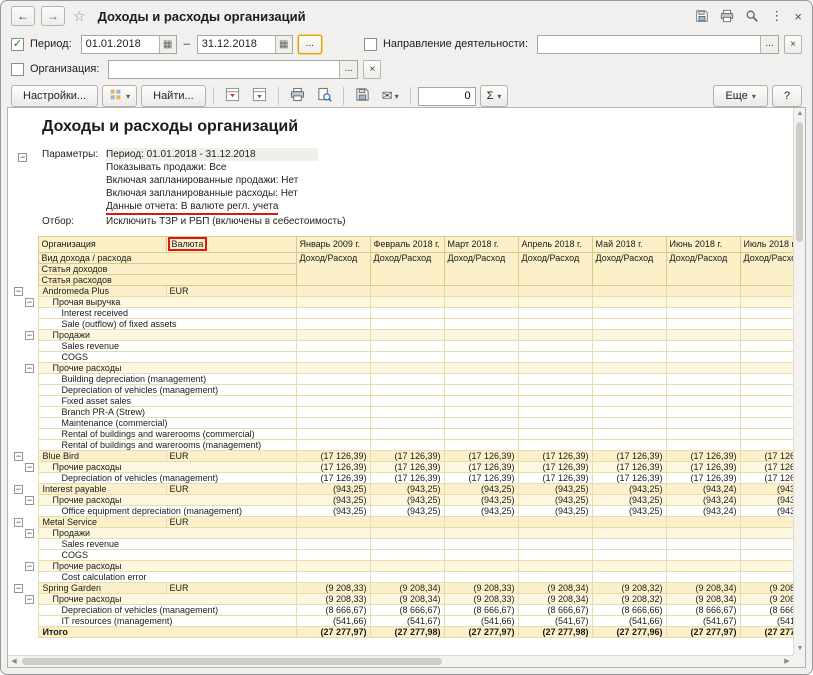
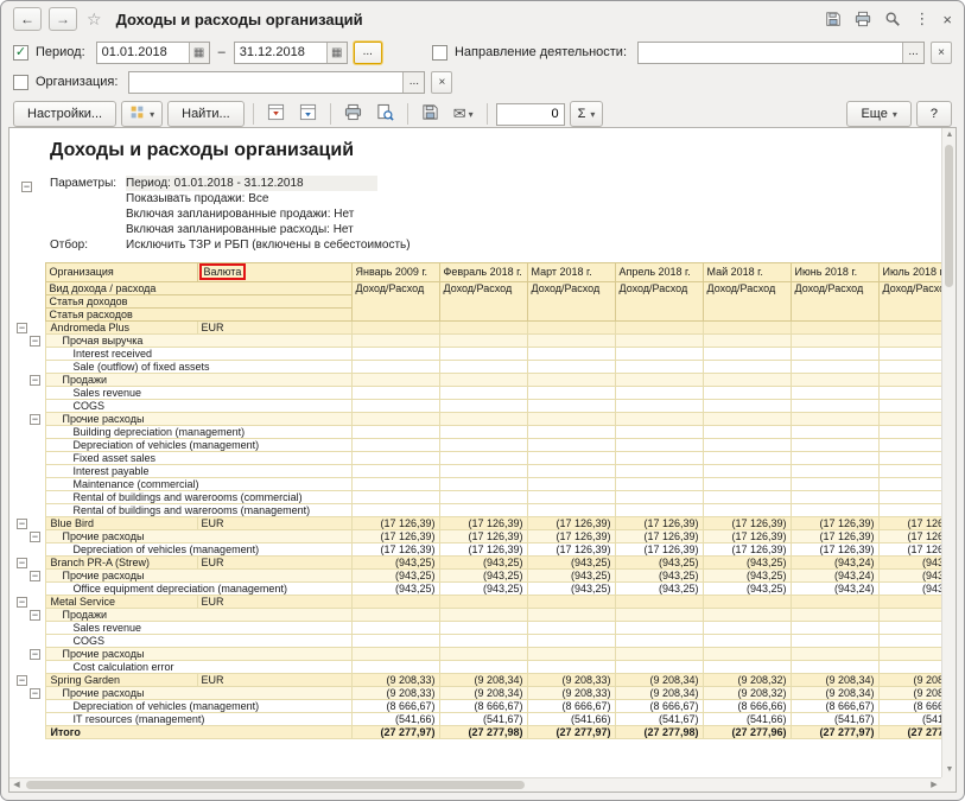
  ←
  →
  ☆
  Доходы и расходы организаций
  ⋮
  ×
  ✓
  Период:
  01.01.2018
  ▦
  –
  31.12.2018
  ▦
  ...
  Направление деятельности:
  ...
  ×
  Организация:
  ...
  ×
  Настройки...
  ▾
  Найти...
  ✉
  ▾
  0
  Σ
  ▾
  Еще
  ▾
  ?
  −
  Доходы и расходы организаций
  Параметры:
  Период: 01.01.2018 - 31.12.2018
  Показывать продажи: Все
  Включая запланированные продажи: Нет
  Включая запланированные расходы: Нет
- Данные отчета: В валюте регл. учета
  Отбор:
  Исключить ТЗР и РБП (включены в себестоимость)
  	Организация	Валюта	Январь 2009 г.	Февраль 2018 г.	Март 2018 г.	Апрель 2018 г.	Май 2018 г.	Июнь 2018 г.	Июль 2018
  	Вид дохода / расхода	Доход/Расход	Доход/Расход	Доход/Расход	Доход/Расход	Доход/Расход	Доход/Расход	Доход/Расх
  	Статья доходов
  	Статья расходов
  −	Andromeda Plus	EUR
  −	Прочая выручка
  	Interest received
  	Sale (outflow) of fixed assets
  −	Продажи
  	Sales revenue
  	COGS
  −	Прочие расходы
  	Building depreciation (management)
  	Depreciation of vehicles (management)
  	Fixed asset sales
- 	Branch PR-A (Strew)
+ 	Interest payable
  	Maintenance (commercial)
  	Rental of buildings and warerooms (commercial)
  	Rental of buildings and warerooms (management)
  −	Blue Bird	EUR	(17 126,39)	(17 126,39)	(17 126,39)	(17 126,39)	(17 126,39)	(17 126,39)	(17 12
  −	Прочие расходы	(17 126,39)	(17 126,39)	(17 126,39)	(17 126,39)	(17 126,39)	(17 126,39)	(17 12
  	Depreciation of vehicles (management)	(17 126,39)	(17 126,39)	(17 126,39)	(17 126,39)	(17 126,39)	(17 126,39)	(17 12
- −	Interest payable	EUR	(943,25)	(943,25)	(943,25)	(943,25)	(943,25)	(943,24)	(94
+ −	Branch PR-A (Strew)	EUR	(943,25)	(943,25)	(943,25)	(943,25)	(943,25)	(943,24)	(94
  −	Прочие расходы	(943,25)	(943,25)	(943,25)	(943,25)	(943,25)	(943,24)	(94
  	Office equipment depreciation (management)	(943,25)	(943,25)	(943,25)	(943,25)	(943,25)	(943,24)	(94
  −	Metal Service	EUR
  −	Продажи
  	Sales revenue
  	COGS
  −	Прочие расходы
  	Cost calculation error
  −	Spring Garden	EUR	(9 208,33)	(9 208,34)	(9 208,33)	(9 208,34)	(9 208,32)	(9 208,34)	(9 20
  −	Прочие расходы	(9 208,33)	(9 208,34)	(9 208,33)	(9 208,34)	(9 208,32)	(9 208,34)	(9 20
  	Depreciation of vehicles (management)	(8 666,67)	(8 666,67)	(8 666,67)	(8 666,67)	(8 666,66)	(8 666,67)	(8 66
  	IT resources (management)	(541,66)	(541,67)	(541,66)	(541,67)	(541,66)	(541,67)	(54
  	Итого	(27 277,97)	(27 277,98)	(27 277,97)	(27 277,98)	(27 277,96)	(27 277,97)	(27 27
